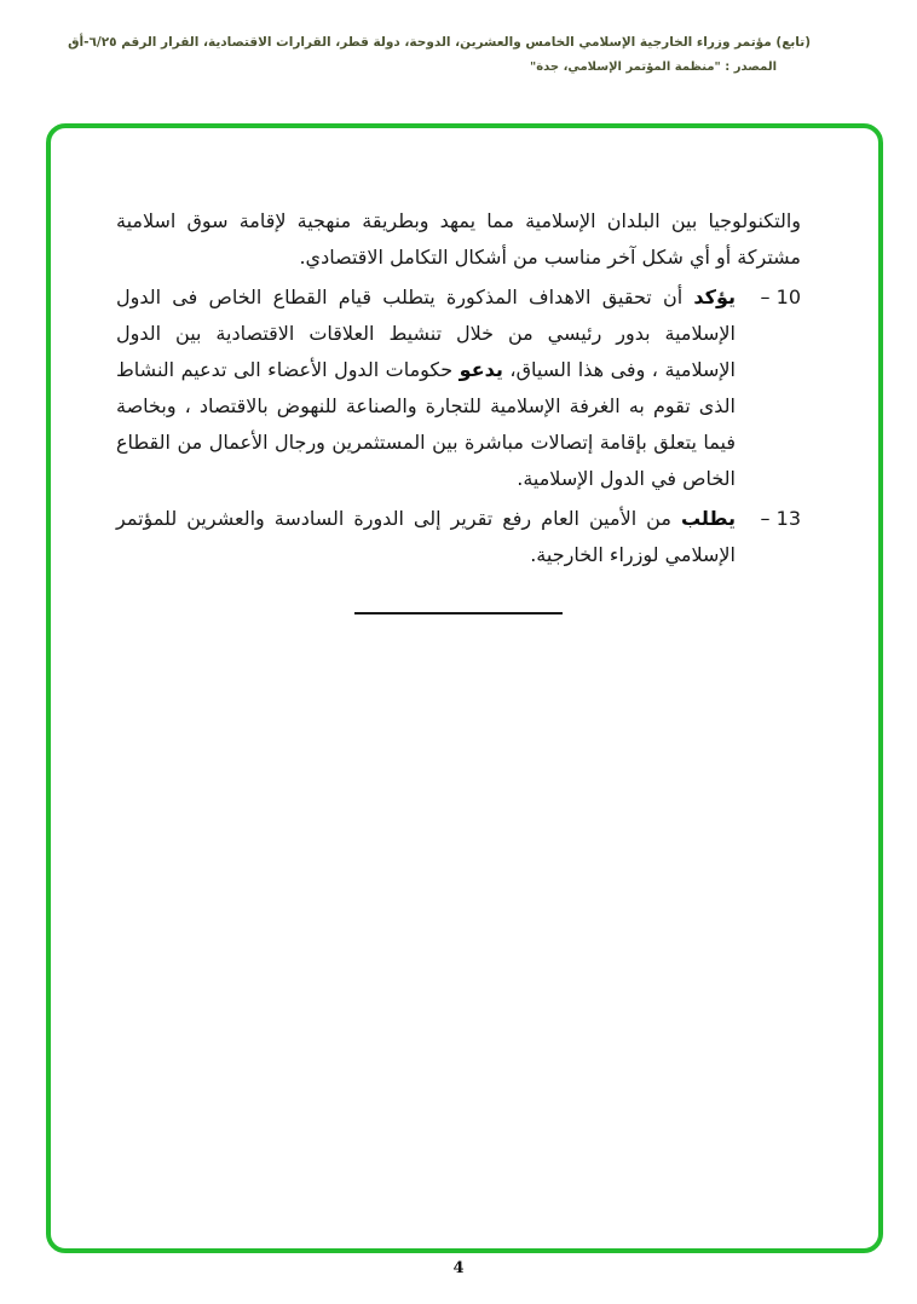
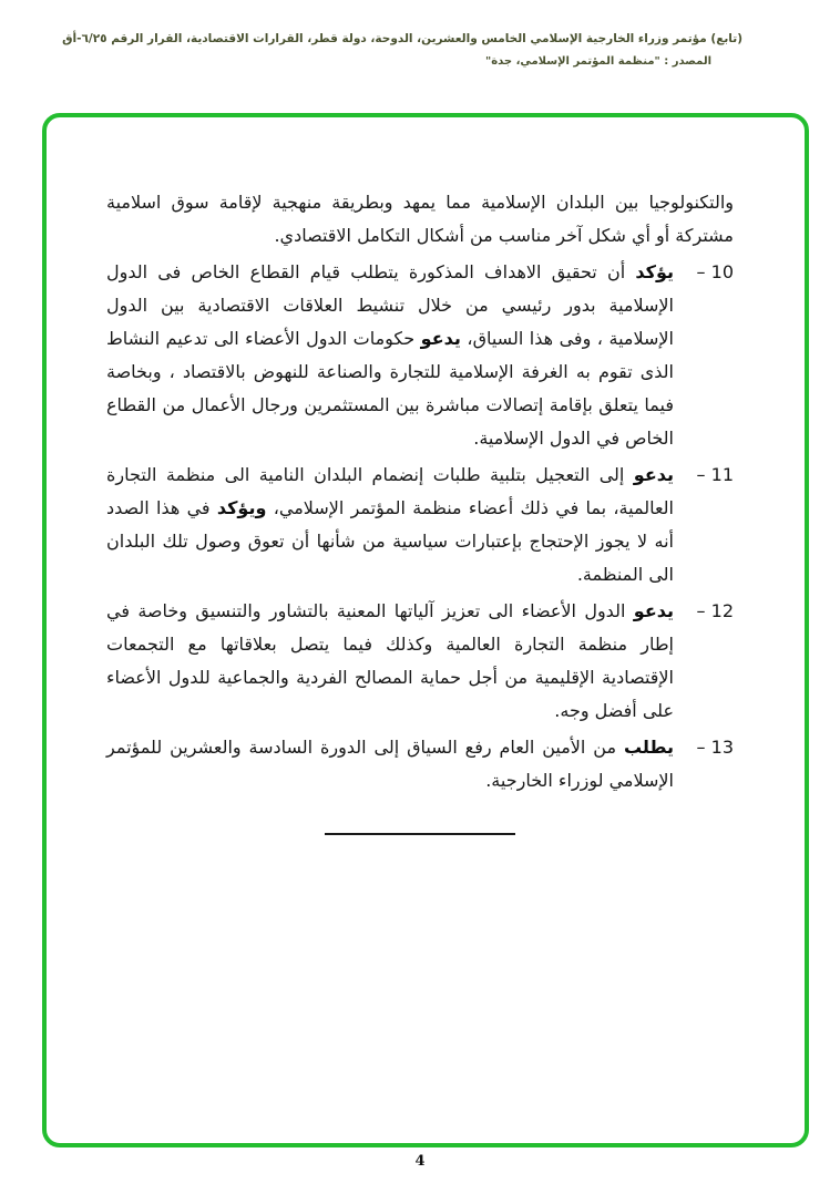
  (تابع) مؤتمر وزراء الخارجية الإسلامي الخامس والعشرين، الدوحة، دولة قطر، القرارات الاقتصادية، القرار الرقم ٦/٢٥-أق
  المصدر : "منظمة المؤتمر الإسلامي، جدة"
  والتكنولوجيا بين البلدان الإسلامية مما يمهد وبطريقة منهجية لإقامة سوق اسلامية مشتركة أو أي شكل آخر مناسب من أشكال التكامل الاقتصادي.
  10 –
  يؤكد أن تحقيق الاهداف المذكورة يتطلب قيام القطاع الخاص فى الدول الإسلامية بدور رئيسي من خلال تنشيط العلاقات الاقتصادية بين الدول الإسلامية ، وفى هذا السياق، يدعو حكومات الدول الأعضاء الى تدعيم النشاط الذى تقوم به الغرفة الإسلامية للتجارة والصناعة للنهوض بالاقتصاد ، وبخاصة فيما يتعلق بإقامة إتصالات مباشرة بين المستثمرين ورجال الأعمال من القطاع الخاص في الدول الإسلامية.
+ 11 –
+ يدعو إلى التعجيل بتلبية طلبات إنضمام البلدان النامية الى منظمة التجارة العالمية، بما في ذلك أعضاء منظمة المؤتمر الإسلامي، ويؤكد في هذا الصدد أنه لا يجوز الإحتجاج بإعتبارات سياسية من شأنها أن تعوق وصول تلك البلدان الى المنظمة.
+ 12 –
+ يدعو الدول الأعضاء الى تعزيز آلياتها المعنية بالتشاور والتنسيق وخاصة في إطار منظمة التجارة العالمية وكذلك فيما يتصل بعلاقاتها مع التجمعات الإقتصادية الإقليمية من أجل حماية المصالح الفردية والجماعية للدول الأعضاء على أفضل وجه.
  13 –
- يطلب من الأمين العام رفع تقرير إلى الدورة السادسة والعشرين للمؤتمر الإسلامي لوزراء الخارجية.
+ يطلب من الأمين العام رفع السياق إلى الدورة السادسة والعشرين للمؤتمر الإسلامي لوزراء الخارجية.
  4
